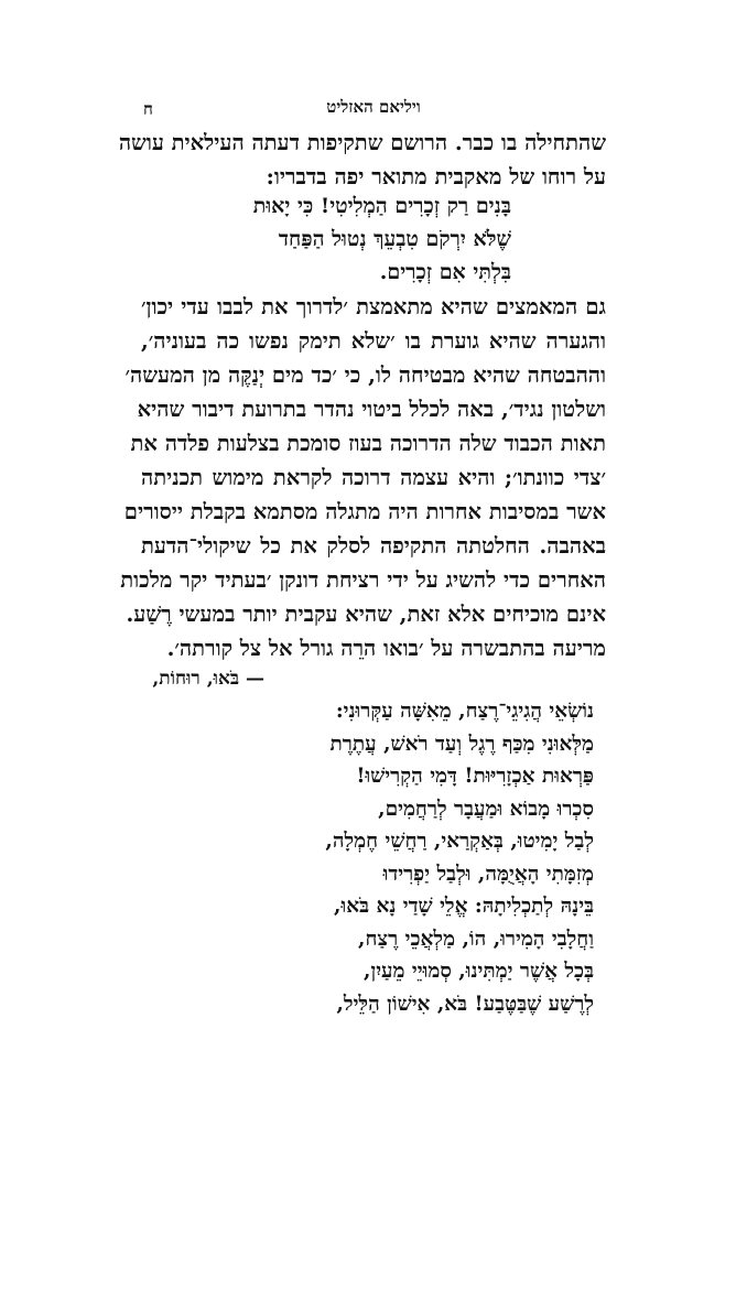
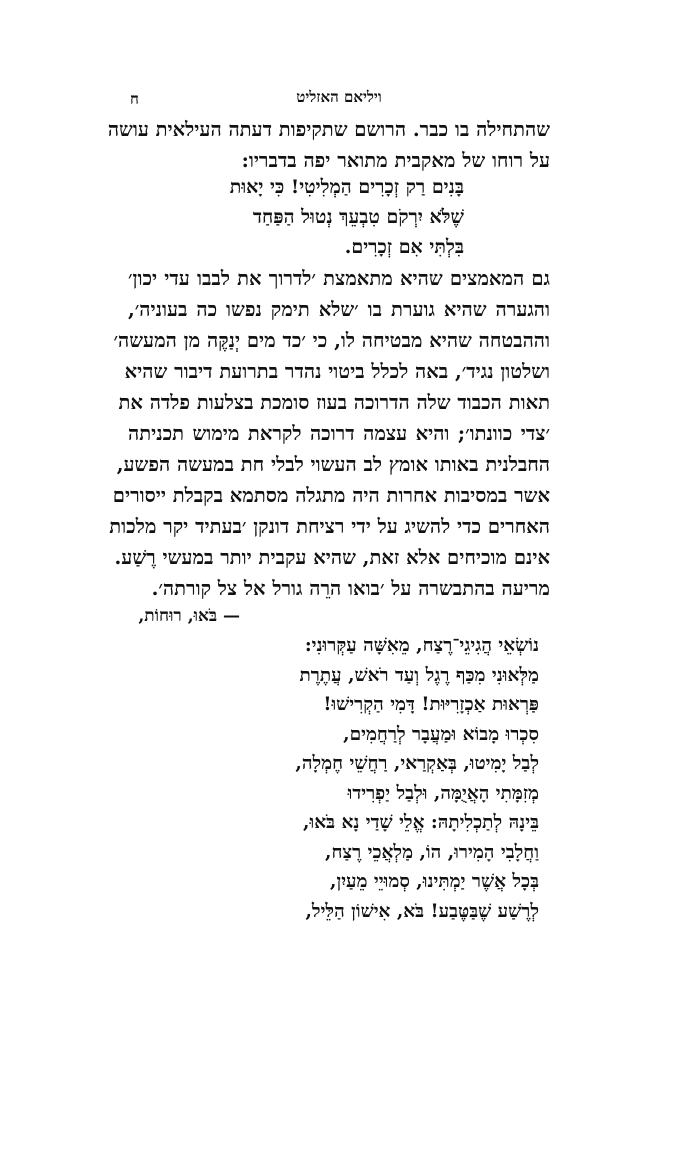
  ויליאם האזליט
  ח
  שהתחילה בו כבר. הרושם שתקיפות דעתה העילאית עושה
  על רוחו של מאקבית מתואר יפה בדבריו:
  בָּנִים רַק זְכָרִים הַמְלִיטִי! כִּי יָאוּת
  שֶׁלֹּא יִרְקֹם טִבְעֵךְ נְטוּל הַפַּחַד
  בִּלְתִּי אִם זְכָרִים.
  גם המאמצים שהיא מתאמצת ׳לדרוך את לבבו עדי יכון׳
  והגערה שהיא גוערת בו ׳שלא תימק נפשו כה בעוניה׳,
  וההבטחה שהיא מבטיחה לו, כי ׳כד מים יְנַקֶּה מן המעשה׳
  ושלטון נגיד׳, באה לכלל ביטוי נהדר בתרועת דיבור שהיא
  תאות הכבוד שלה הדרוכה בעוז סומכת בצלעות פלדה את
  ׳צדי כוונתו׳; והיא עצמה דרוכה לקראת מימוש תכניתה
+ החבלנית באותו אומץ לב העשוי לבלי חת במעשה הפשע,
  אשר במסיבות אחרות היה מתגלה מסתמא בקבלת ייסורים
- באהבה. החלטתה התקיפה לסלק את כל שיקולי־הדעת
  האחרים כדי להשיג על ידי רציחת דונקן ׳בעתיד יקר מלכות
  אינם מוכיחים אלא זאת, שהיא עקבית יותר במעשי רֶשַׁע.
  מריעה בהתבשרה על ׳בואו הרֵה גורל אל צל קורתה׳.
  — בֹּאוּ, רוּחוֹת,
  נוֹשְׂאֵי הֲגִיגֵי־רֶצַח, מֵאִשָּׁה עַקְּרוּנִי:
  מַלְּאוּנִי מִכַּף רֶגֶל וְעַד רֹאשׁ, עֲתֶרֶת
  פַּרְאוּת אַכְזָרִיּוּת! דָּמִי הַקְרִישׁוּ!
  סִכְרוּ מָבוֹא וּמַעֲבָר לְרַחֲמִים,
  לְבַל יָמִיטוּ, בְּאַקְרַאי, רַחֲשֵׁי חֶמְלָה,
  מְזִמָּתִי הָאֲיֻמָּה, וּלְבַל יַפְרִידוּ
  בֵּינָהּ לְתַכְלִיתָהּ: אֱלֵי שָׁדַי נָא בֹּאוּ,
  וַחֲלָבִי הָמִירוּ, הוֹ, מַלְאֲכֵי רֶצַח,
  בְּכָל אֲשֶׁר יַמְתִּינוּ, סְמוּיֵי מֵעַיִן,
  לְרֶשַׁע שֶׁבַּטֶּבַע! בֹּא, אִישׁוֹן הַלֵּיל,
